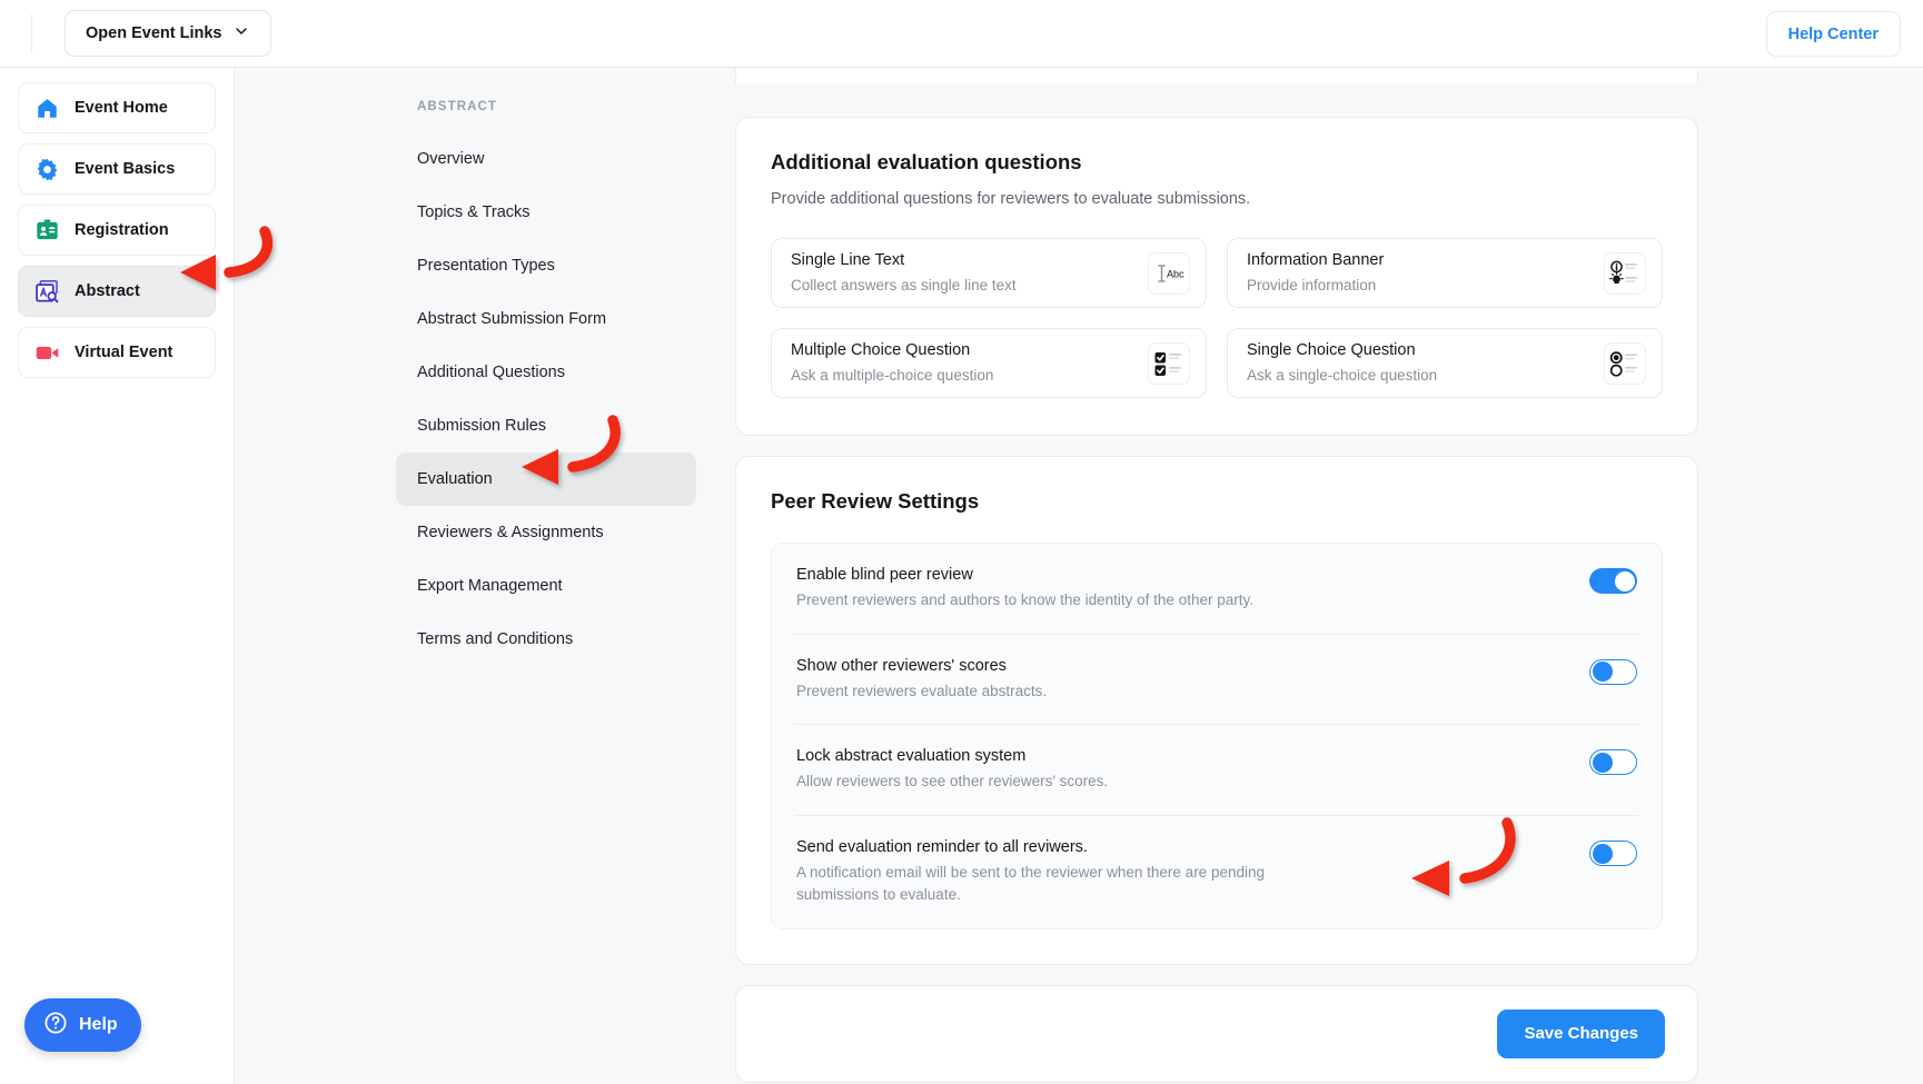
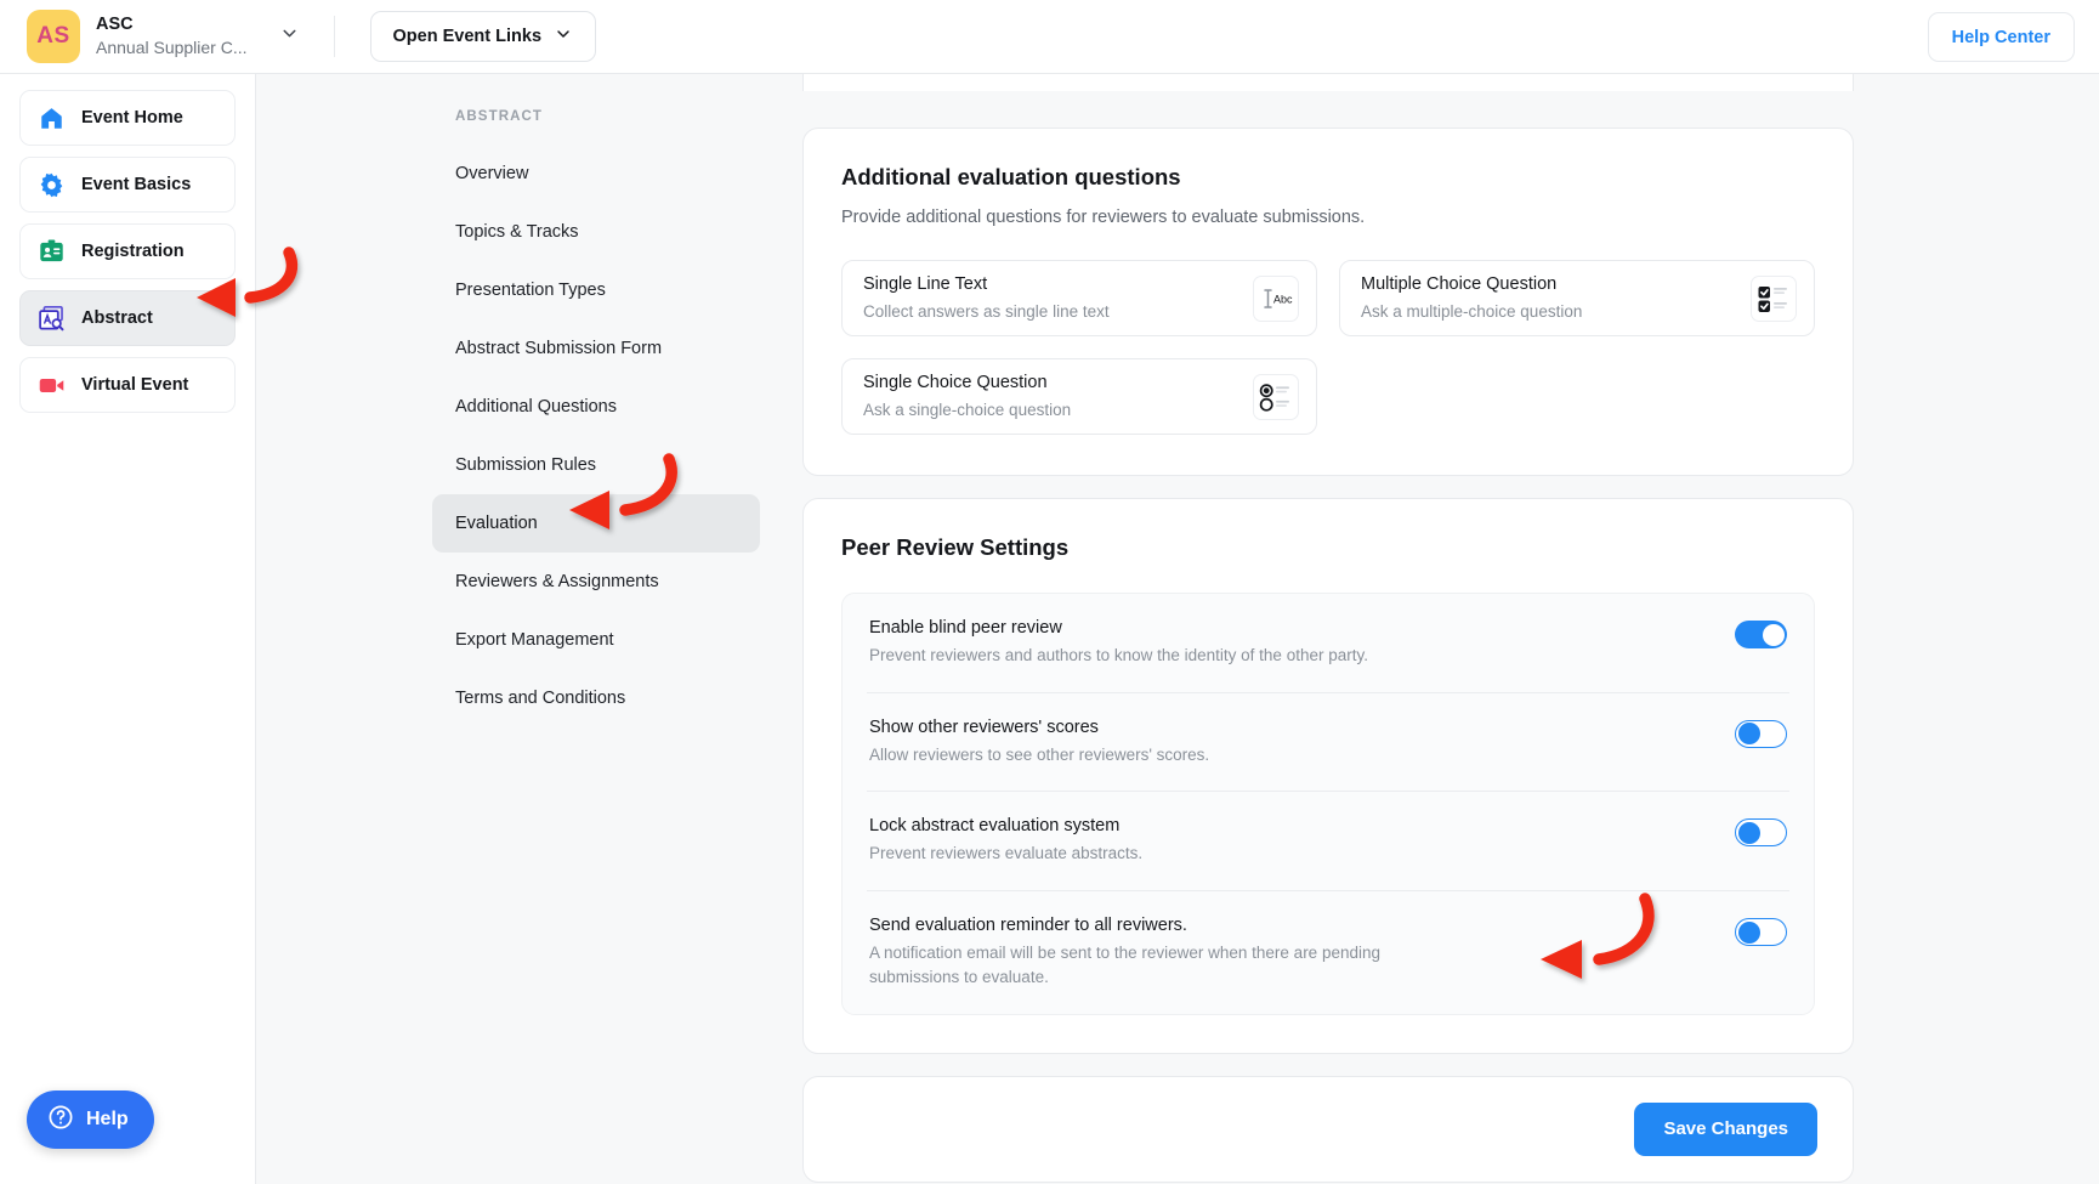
+ AS
+ ASC
+ Annual Supplier C...
  Open Event Links
  Help Center
  Event Home
  Event Basics
  Registration
  Abstract
  Virtual Event
  ABSTRACT
  Overview
  Topics & Tracks
  Presentation Types
  Abstract Submission Form
  Additional Questions
  Submission Rules
  Evaluation
  Reviewers & Assignments
  Export Management
  Terms and Conditions
  Additional evaluation questions
  Provide additional questions for reviewers to evaluate submissions.
  Single Line Text
  Collect answers as single line text
  Abc
- Information Banner
- Provide information
  Multiple Choice Question
  Ask a multiple-choice question
  Single Choice Question
  Ask a single-choice question
  Peer Review Settings
  Enable blind peer review
  Prevent reviewers and authors to know the identity of the other party.
  Show other reviewers' scores
- Prevent reviewers evaluate abstracts.
+ Allow reviewers to see other reviewers' scores.
  Lock abstract evaluation system
- Allow reviewers to see other reviewers' scores.
+ Prevent reviewers evaluate abstracts.
  Send evaluation reminder to all reviwers.
  A notification email will be sent to the reviewer when there are pending submissions to evaluate.
  Save Changes
  Help
